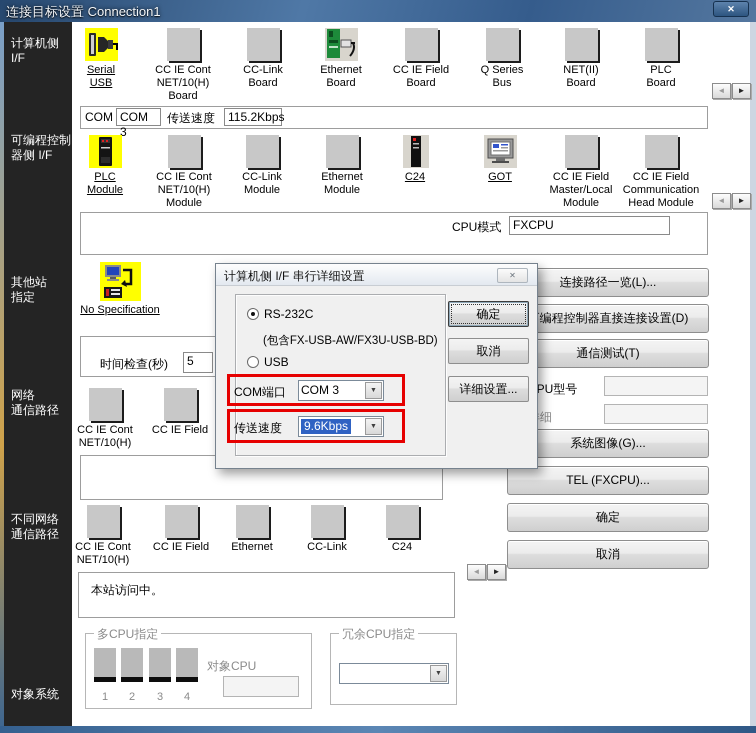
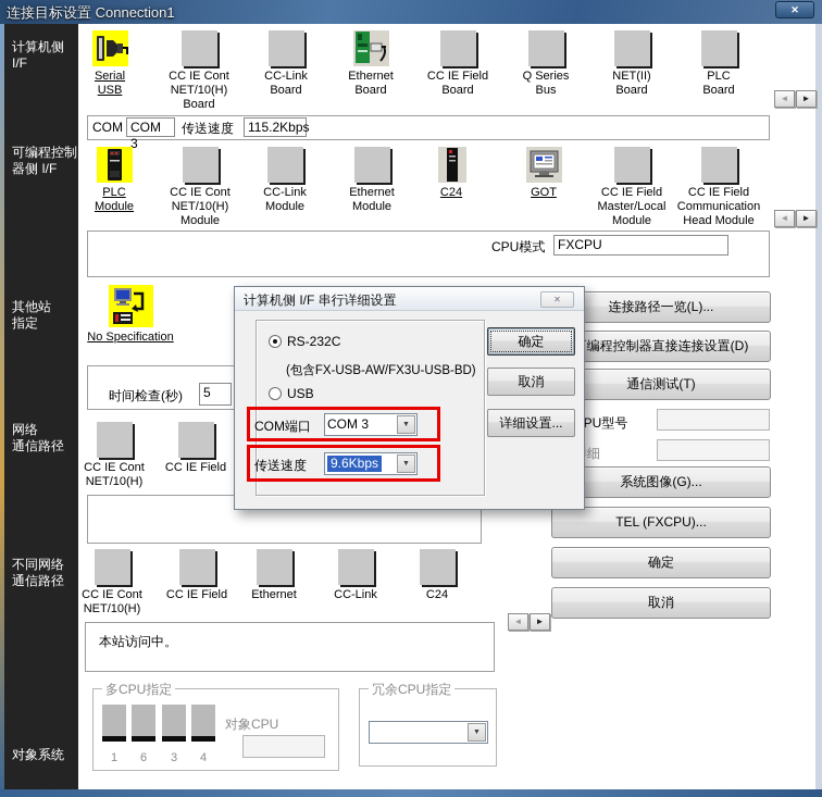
  连接目标设置 Connection1
  ✕
  计算机侧
  I/F
  可编程控制
  器侧 I/F
  其他站
  指定
  网络
  通信路径
  不同网络
  通信路径
  对象系统
  Serial
  USB
  CC IE Cont
  NET/10(H)
  Board
  CC-Link
  Board
  Ethernet
  Board
  CC IE Field
  Board
  Q Series
  Bus
  NET(II)
  Board
  PLC
  Board
  ◄
  ►
  COM
  COM 3
  传送速度
  115.2Kbps
  PLC
  Module
  CC IE Cont
  NET/10(H)
  Module
  CC-Link
  Module
  Ethernet
  Module
  C24
  GOT
  CC IE Field
  Master/Local
  Module
  CC IE Field
  Communication
  Head Module
  ◄
  ►
  CPU模式
  FXCPU
  No Specification
  时间检查(秒)
  5
  CC IE Cont
  NET/10(H)
  CC IE Field
  CC IE Cont
  NET/10(H)
  CC IE Field
  Ethernet
  CC-Link
  C24
  ◄
  ►
  本站访问中。
  多CPU指定
  1
- 2
+ 6
  3
  4
  对象CPU
  冗余CPU指定
  连接路径一览(L)...
  编程控制器直接连接设置(D)
  通信测试(T)
  PU型号
  系统图像(G)...
  TEL (FXCPU)...
  确定
  取消
  计算机侧 I/F 串行详细设置
  ✕
  RS-232C
  (包含FX-USB-AW/FX3U-USB-BD)
  USB
  COM端口
  COM 3
  传送速度
  9.6Kbps
  确定
  取消
  详细设置...
